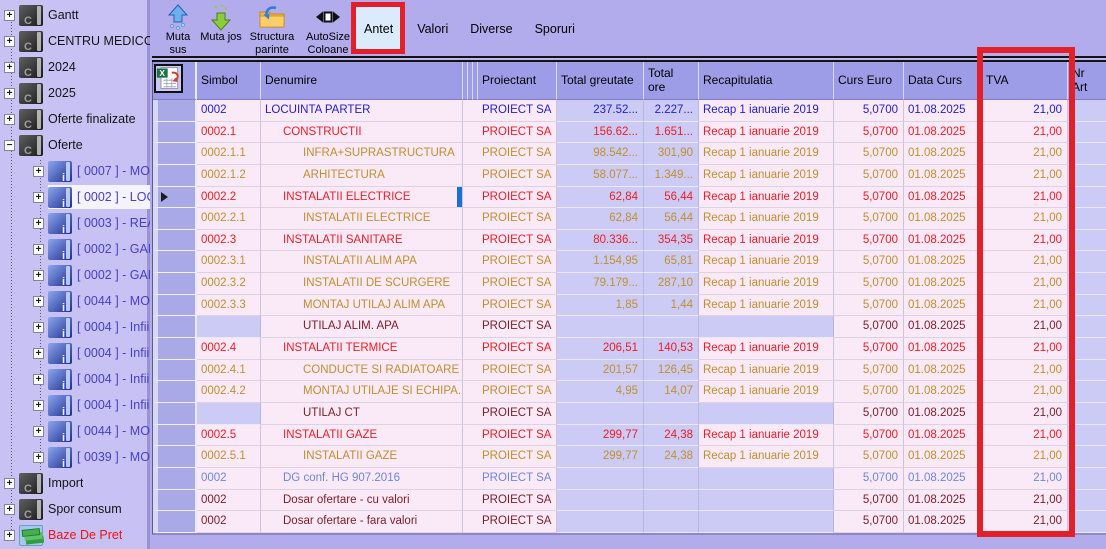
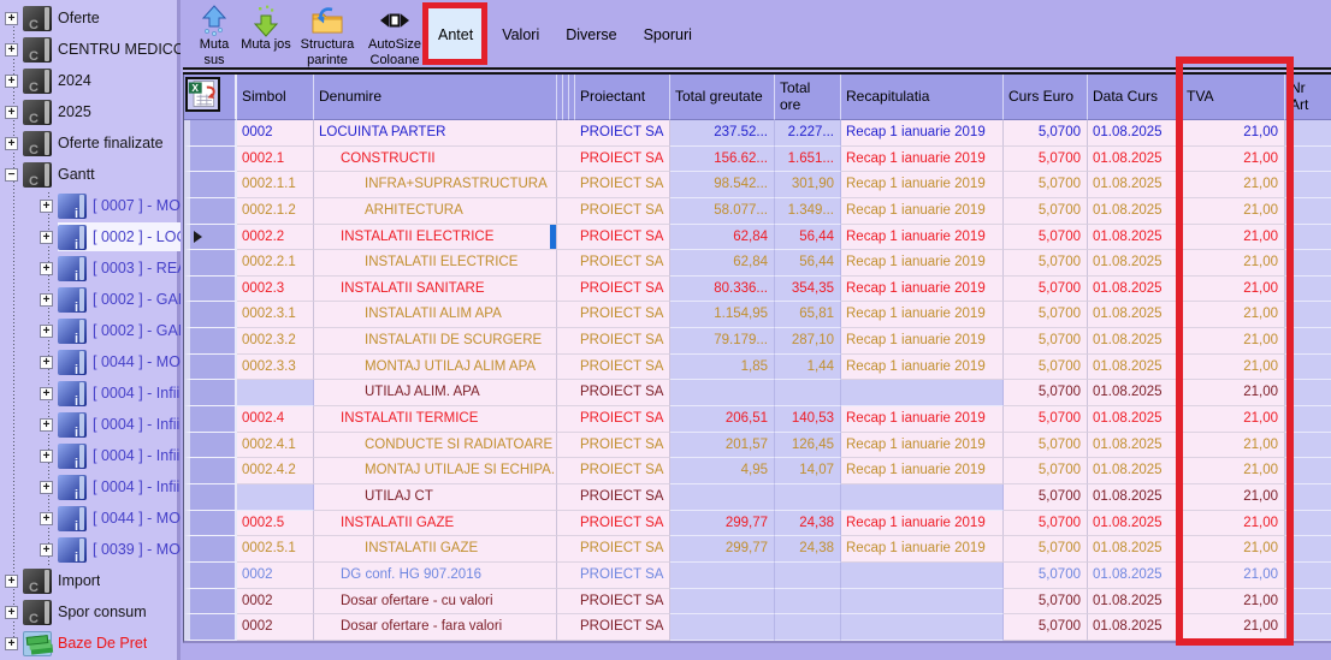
  +
- Gantt
+ Oferte
  +
  CENTRU MEDICO
  +
  2024
  +
  2025
  +
  Oferte finalizate
  −
- Oferte
+ Gantt
  +
  [ 0007 ] - MO
  +
  [ 0002 ] - LO
  +
  [ 0003 ] - RE
  +
  [ 0002 ] - GA
  +
  [ 0002 ] - GA
  +
  [ 0044 ] - MO
  +
  [ 0004 ] - Infii
  +
  [ 0004 ] - Infii
  +
  [ 0004 ] - Infii
  +
  [ 0004 ] - Infii
  +
  [ 0044 ] - MO
  +
  [ 0039 ] - MO
  +
  Import
  +
  Spor consum
  +
  Baze De Pret
  Muta sus
  Muta jos
  Structura parinte
  AutoSize Coloane
  Antet
  Valori
  Diverse
  Sporuri
  X
  Simbol
  Denumire
  Proiectant
  Total greutate
  Total ore
  Recapitulatia
  Curs Euro
  Data Curs
  TVA
  Nr Art
  0002
  LOCUINTA PARTER
  PROIECT SA
  237.52...
  2.227...
  Recap 1 ianuarie 2019
  5,0700
  01.08.2025
  21,00
  0002.1
  CONSTRUCTII
  PROIECT SA
  156.62...
  1.651...
  Recap 1 ianuarie 2019
  5,0700
  01.08.2025
  21,00
  0002.1.1
  INFRA+SUPRASTRUCTURA
  PROIECT SA
  98.542...
  301,90
  Recap 1 ianuarie 2019
  5,0700
  01.08.2025
  21,00
  0002.1.2
  ARHITECTURA
  PROIECT SA
  58.077...
  1.349...
  Recap 1 ianuarie 2019
  5,0700
  01.08.2025
  21,00
  0002.2
  INSTALATII ELECTRICE
  PROIECT SA
  62,84
  56,44
  Recap 1 ianuarie 2019
  5,0700
  01.08.2025
  21,00
  0002.2.1
  INSTALATII ELECTRICE
  PROIECT SA
  62,84
  56,44
  Recap 1 ianuarie 2019
  5,0700
  01.08.2025
  21,00
  0002.3
  INSTALATII SANITARE
  PROIECT SA
  80.336...
  354,35
  Recap 1 ianuarie 2019
  5,0700
  01.08.2025
  21,00
  0002.3.1
  INSTALATII ALIM APA
  PROIECT SA
  1.154,95
  65,81
  Recap 1 ianuarie 2019
  5,0700
  01.08.2025
  21,00
  0002.3.2
  INSTALATII DE SCURGERE
  PROIECT SA
  79.179...
  287,10
  Recap 1 ianuarie 2019
  5,0700
  01.08.2025
  21,00
  0002.3.3
  MONTAJ UTILAJ ALIM APA
  PROIECT SA
  1,85
  1,44
  Recap 1 ianuarie 2019
  5,0700
  01.08.2025
  21,00
  UTILAJ ALIM. APA
  PROIECT SA
  5,0700
  01.08.2025
  21,00
  0002.4
  INSTALATII TERMICE
  PROIECT SA
  206,51
  140,53
  Recap 1 ianuarie 2019
  5,0700
  01.08.2025
  21,00
  0002.4.1
  CONDUCTE SI RADIATOARE
  PROIECT SA
  201,57
  126,45
  Recap 1 ianuarie 2019
  5,0700
  01.08.2025
  21,00
  0002.4.2
  MONTAJ UTILAJE SI ECHIPA..
  PROIECT SA
  4,95
  14,07
  Recap 1 ianuarie 2019
  5,0700
  01.08.2025
  21,00
  UTILAJ CT
  PROIECT SA
  5,0700
  01.08.2025
  21,00
  0002.5
  INSTALATII GAZE
  PROIECT SA
  299,77
  24,38
  Recap 1 ianuarie 2019
  5,0700
  01.08.2025
  21,00
  0002.5.1
  INSTALATII GAZE
  PROIECT SA
  299,77
  24,38
  Recap 1 ianuarie 2019
  5,0700
  01.08.2025
  21,00
  0002
  DG conf. HG 907.2016
  PROIECT SA
  5,0700
  01.08.2025
  21,00
  0002
  Dosar ofertare - cu valori
  PROIECT SA
  5,0700
  01.08.2025
  21,00
  0002
  Dosar ofertare - fara valori
  PROIECT SA
  5,0700
  01.08.2025
  21,00
